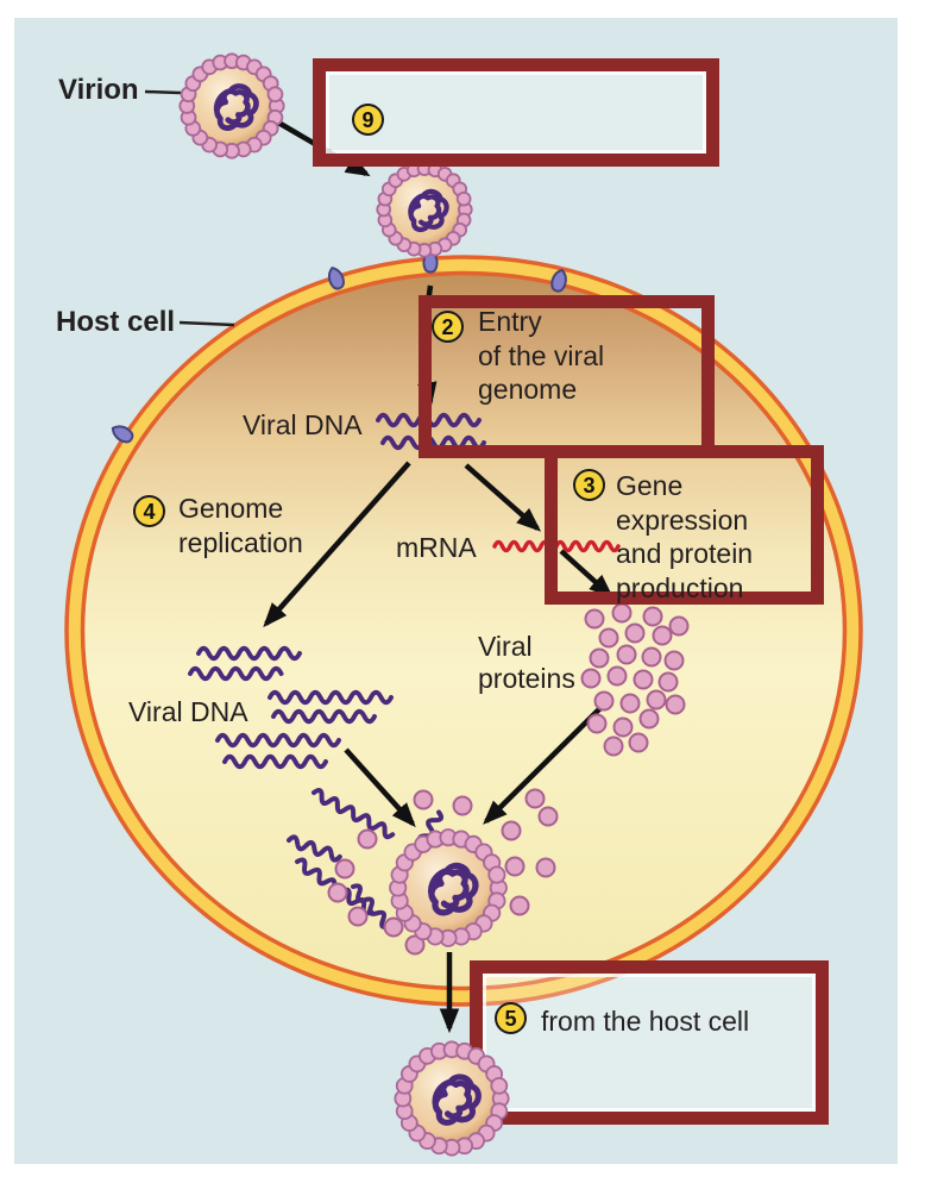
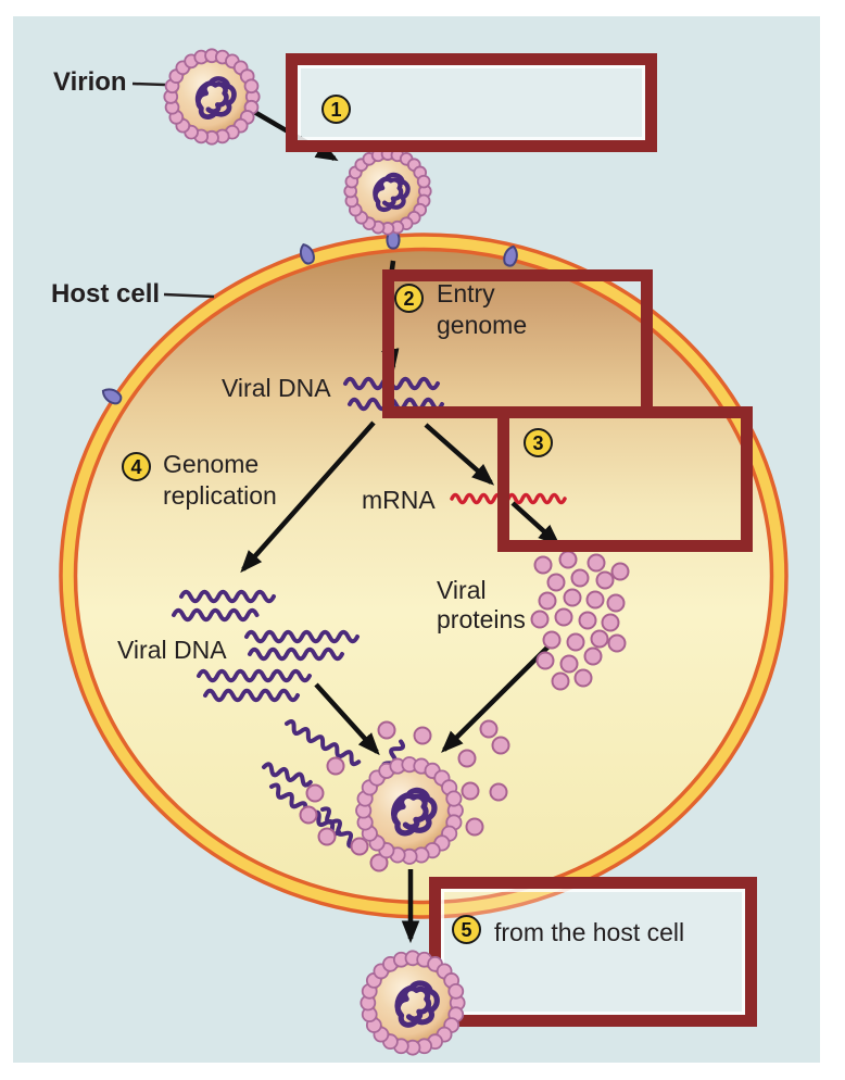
- 9
+ 1
  2
  3
  4
  5
  Virion
  Host cell
  Entry
- of the viral
  genome
- Gene
- expression
- and protein
- production
  Genome
  replication
  from the host cell
  Viral DNA
  mRNA
  Viral
  proteins
  Viral DNA
